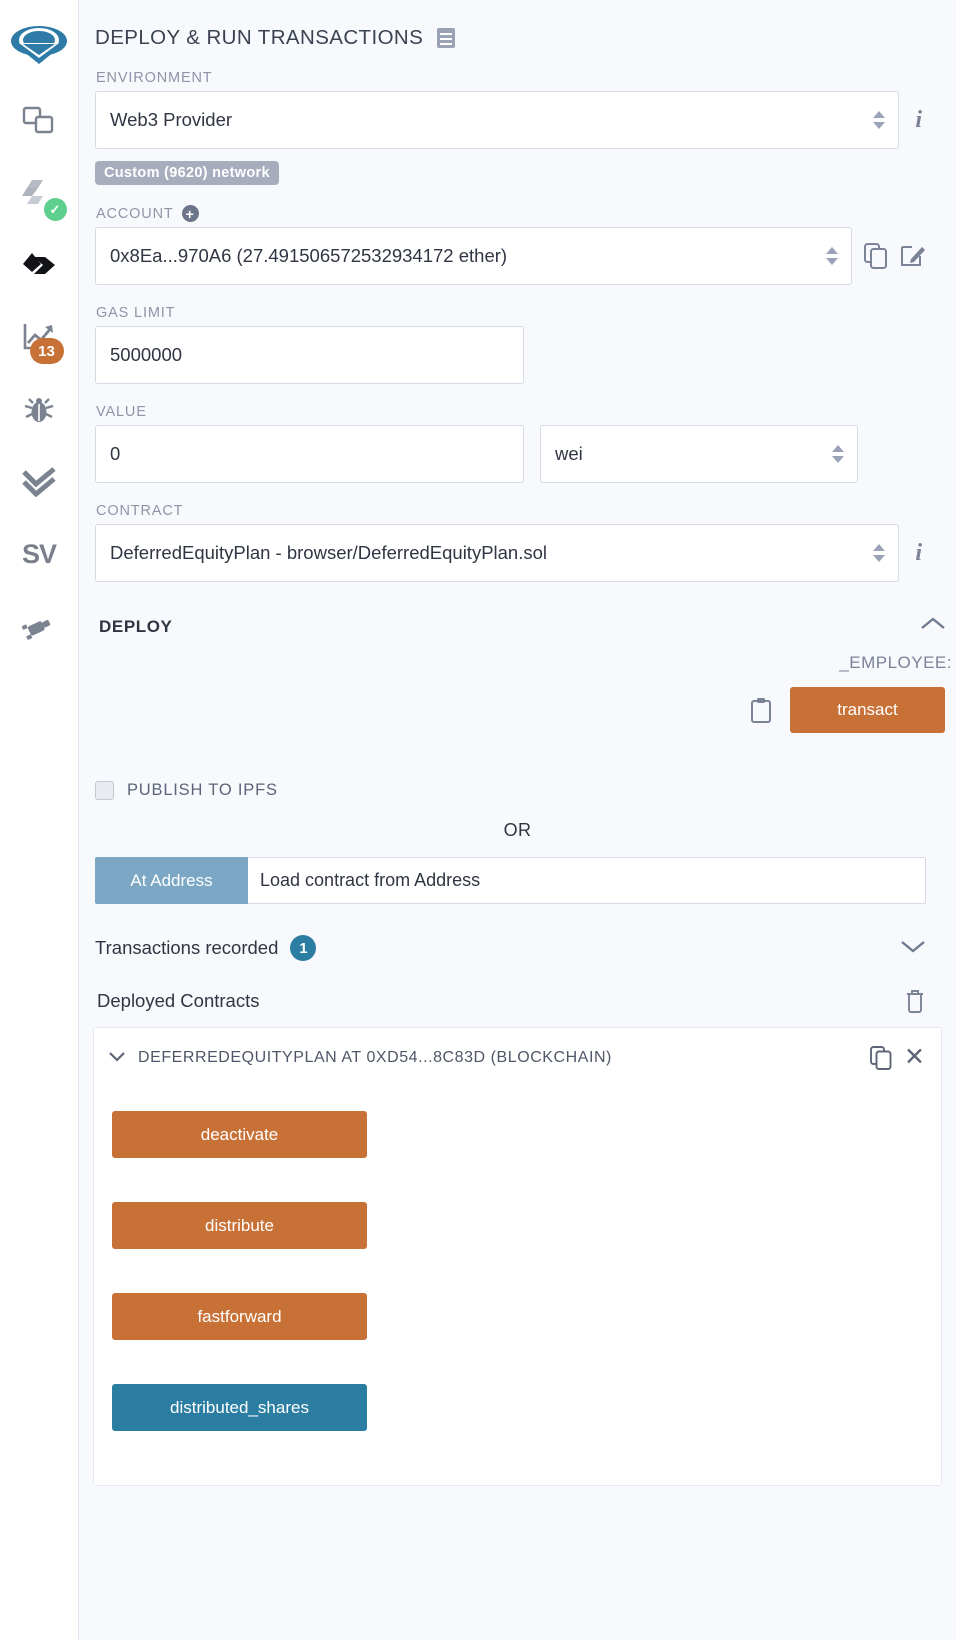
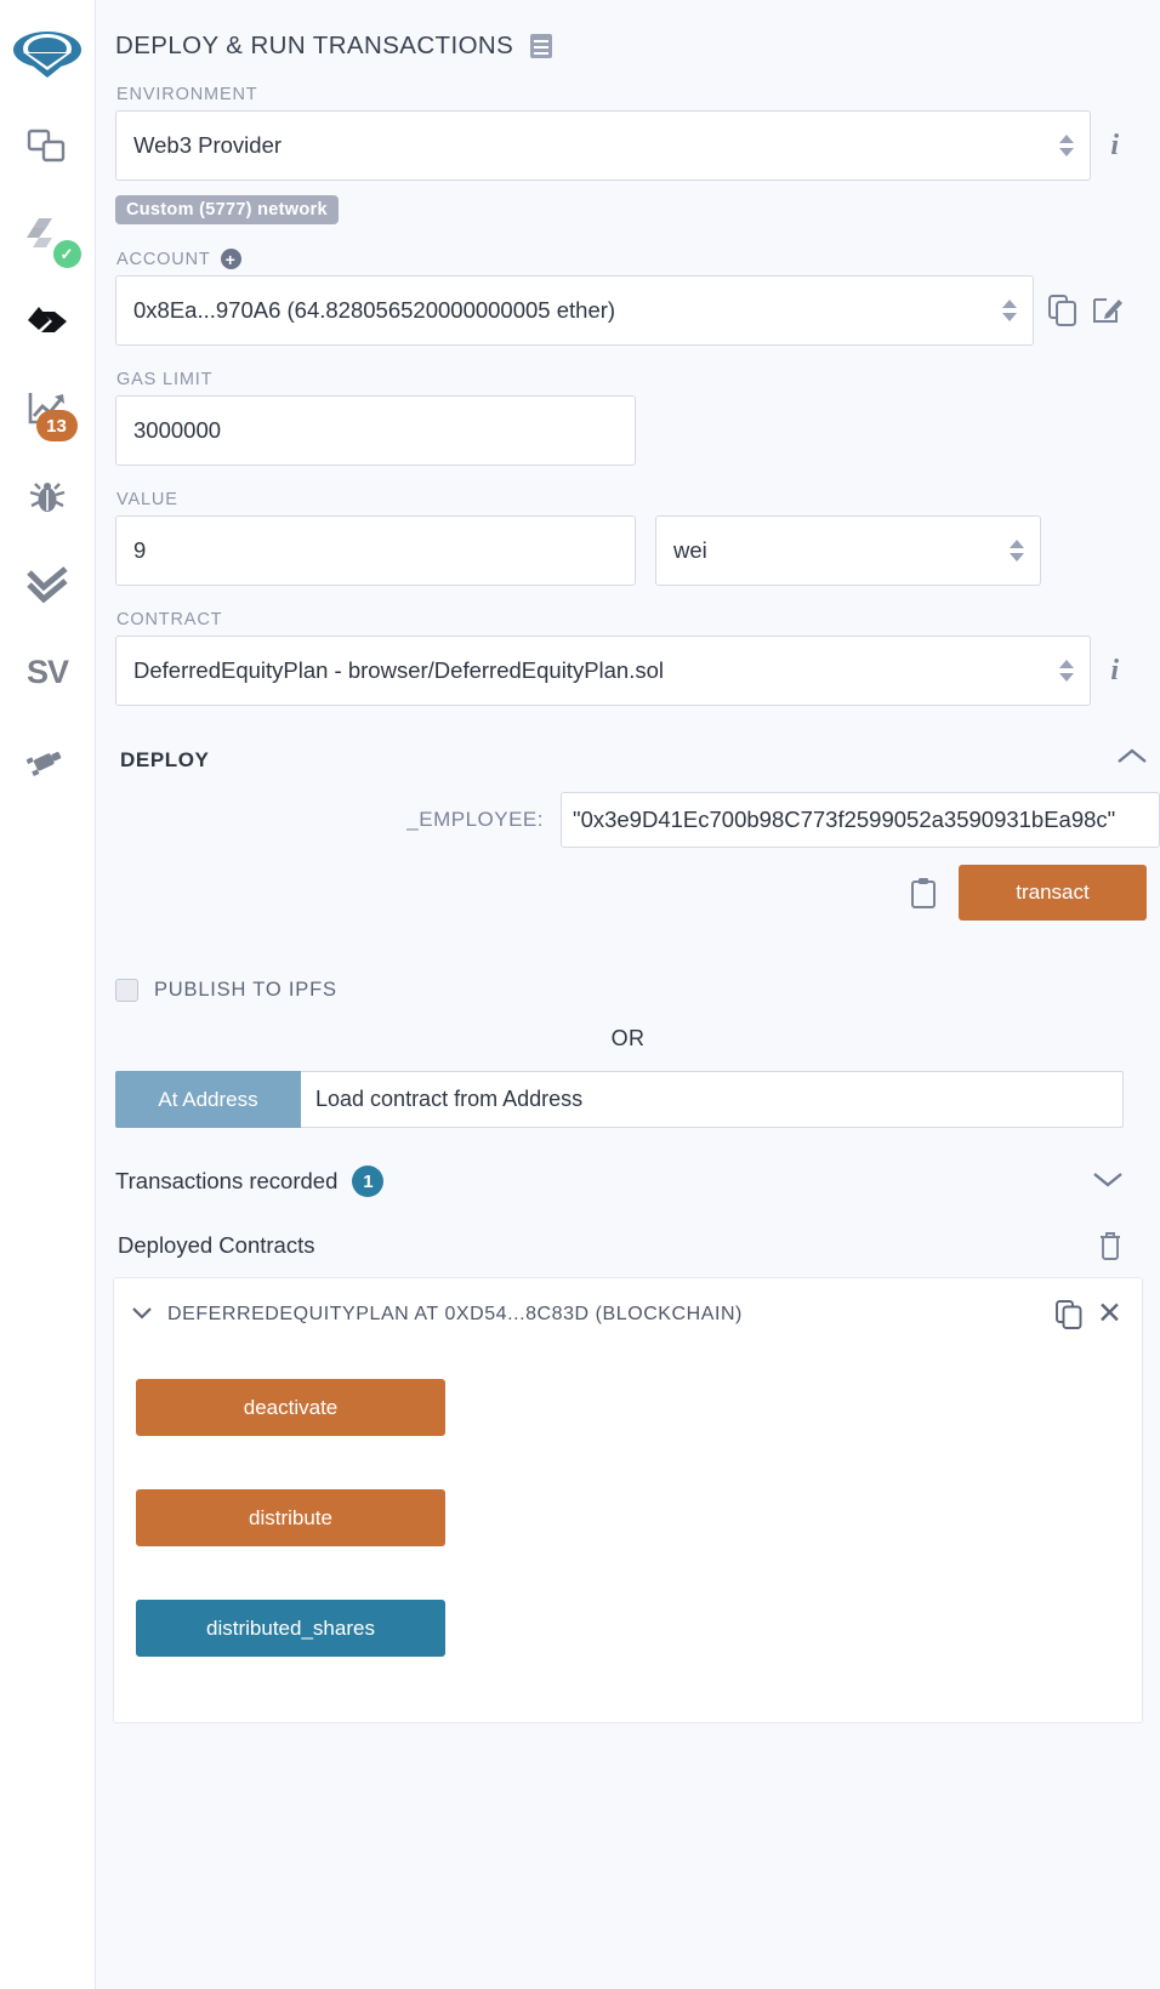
  ✓
  13
  SV
  DEPLOY & RUN TRANSACTIONS
  ENVIRONMENT
  Web3 Provider
  i
- Custom (9620) network
+ Custom (5777) network
  ACCOUNT
  +
- 0x8Ea...970A6 (27.491506572532934172 ether)
+ 0x8Ea...970A6 (64.828056520000000005 ether)
  GAS LIMIT
- 5000000
+ 3000000
  VALUE
- 0
+ 9
  wei
  CONTRACT
  DeferredEquityPlan - browser/DeferredEquityPlan.sol
  i
  DEPLOY
  _EMPLOYEE:
+ "0x3e9D41Ec700b98C773f2599052a3590931bEa98c"
  transact
  PUBLISH TO IPFS
  OR
  At Address
  Load contract from Address
  Transactions recorded
  1
  Deployed Contracts
  DEFERREDEQUITYPLAN AT 0XD54...8C83D (BLOCKCHAIN)
  ✕
  deactivate
  distribute
- fastforward
  distributed_shares
